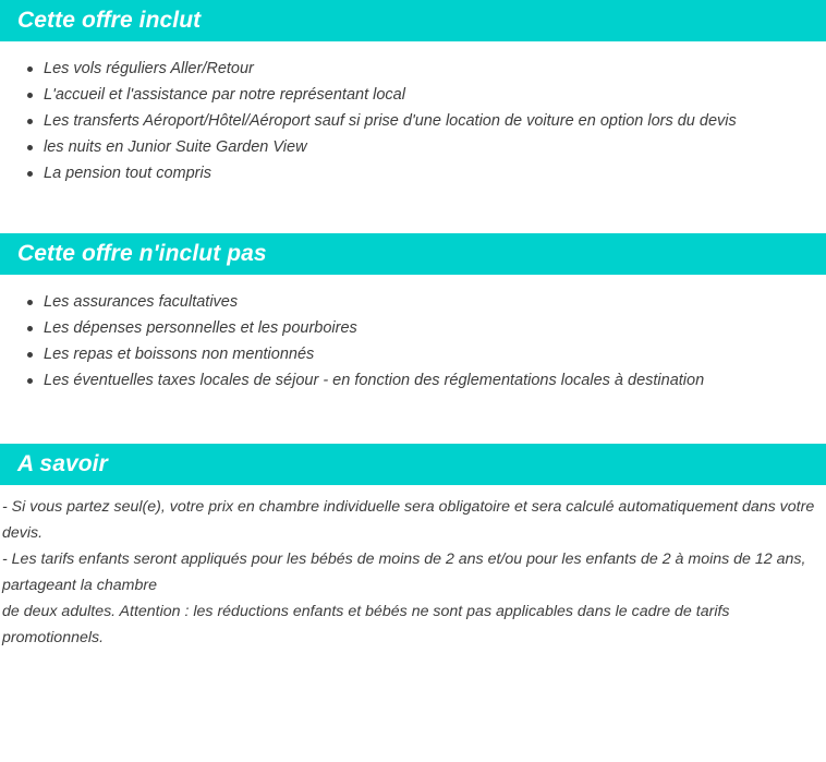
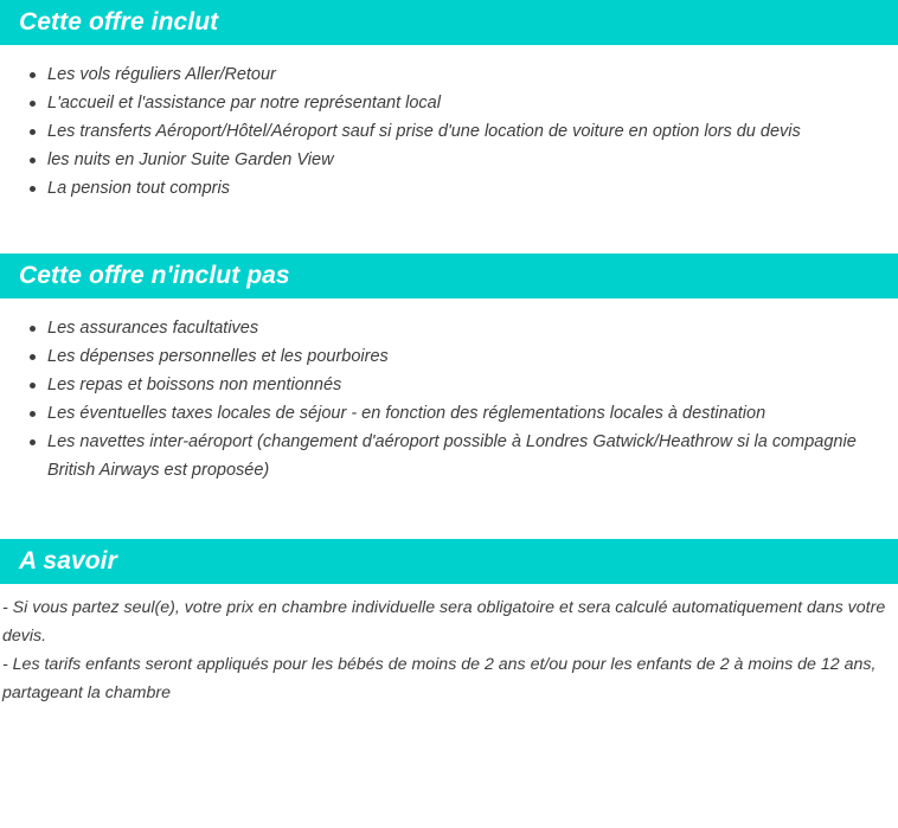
  Cette offre inclut
  Les vols réguliers Aller/Retour
  L'accueil et l'assistance par notre représentant local
  Les transferts Aéroport/Hôtel/Aéroport sauf si prise d'une location de voiture en option lors du devis
  les nuits en Junior Suite Garden View
  La pension tout compris
  Cette offre n'inclut pas
  Les assurances facultatives
  Les dépenses personnelles et les pourboires
  Les repas et boissons non mentionnés
  Les éventuelles taxes locales de séjour - en fonction des réglementations locales à destination
+ Les navettes inter-aéroport (changement d'aéroport possible à Londres Gatwick/Heathrow si la compagnie British Airways est proposée)
  A savoir
  - Si vous partez seul(e), votre prix en chambre individuelle sera obligatoire et sera calculé automatiquement dans votre devis.
  - Les tarifs enfants seront appliqués pour les bébés de moins de 2 ans et/ou pour les enfants de 2 à moins de 12 ans, partageant la chambre
- de deux adultes. Attention : les réductions enfants et bébés ne sont pas applicables dans le cadre de tarifs promotionnels.
